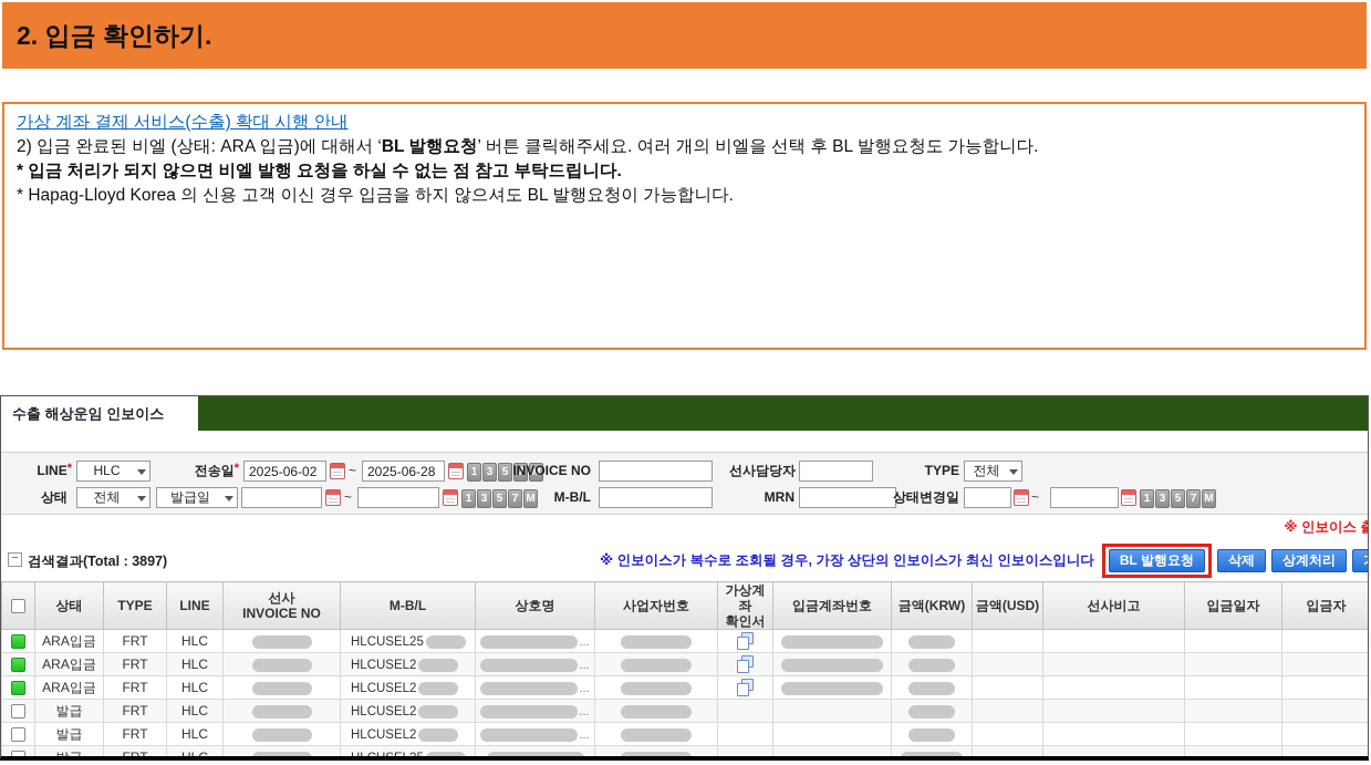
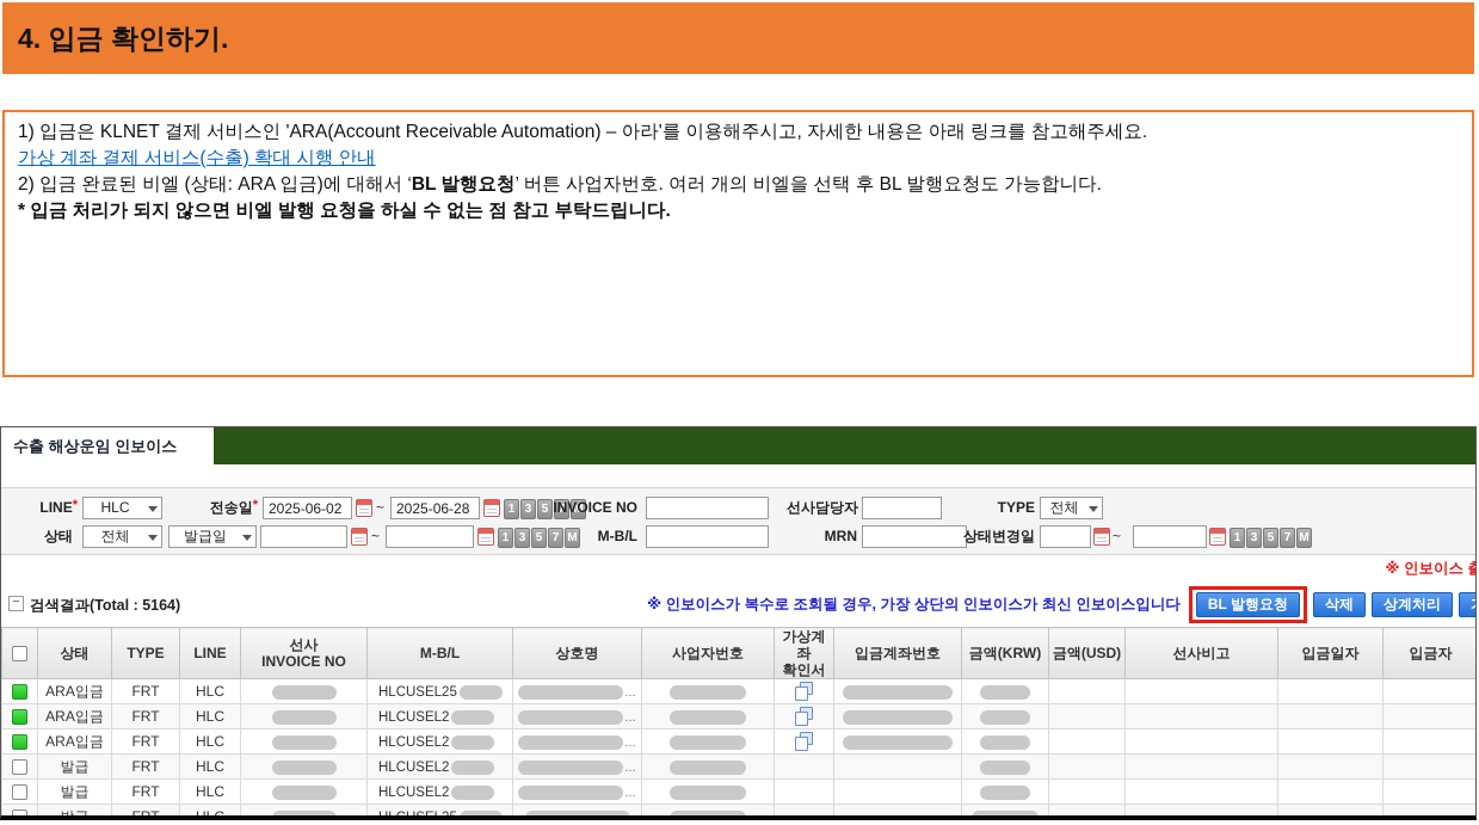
- 2. 입금 확인하기.
+ 4. 입금 확인하기.
+ 1) 입금은 KLNET 결제 서비스인 'ARA(Account Receivable Automation) – 아라'를 이용해주시고, 자세한 내용은 아래 링크를 참고해주세요.
  가상 계좌 결제 서비스(수출) 확대 시행 안내
- 2) 입금 완료된 비엘 (상태: ARA 입금)에 대해서 ‘BL 발행요청’ 버튼 클릭해주세요. 여러 개의 비엘을 선택 후 BL 발행요청도 가능합니다.
+ 2) 입금 완료된 비엘 (상태: ARA 입금)에 대해서 ‘BL 발행요청’ 버튼 사업자번호. 여러 개의 비엘을 선택 후 BL 발행요청도 가능합니다.
  * 입금 처리가 되지 않으면 비엘 발행 요청을 하실 수 없는 점 참고 부탁드립니다.
- * Hapag-Lloyd Korea 의 신용 고객 이신 경우 입금을 하지 않으셔도 BL 발행요청이 가능합니다.
  수출 해상운임 인보이스
  LINE
  HLC
  전송일
  2025-06-02
  ~
  2025-06-28
  1 3 5 7 M
  INVOICE NO
  선사담당자
  TYPE
  전체
  상태
  전체
  발급일
  ~
  1 3 5 7 M
  M-B/L
  MRN
  상태변경일
  ~
  1 3 5 7 M
  ※ 인보이스 출
- 검색결과(Total : 3897)
+ 검색결과(Total : 5164)
  ※ 인보이스가 복수로 조회될 경우, 가장 상단의 인보이스가 최신 인보이스입니다
  BL 발행요청
  삭제
  상계처리
  	상태	TYPE	LINE	선사 INVOICE NO	M-B/L	상호명	사업자번호	가상계좌 확인서	입금계좌번호	금액(KRW)	금액(USD)	선사비고	입금일자	입금자
  	ARA입금	FRT	HLC		HLCUSEL25	...
  	ARA입금	FRT	HLC		HLCUSEL2	...
  	ARA입금	FRT	HLC		HLCUSEL2	...
  	발급	FRT	HLC		HLCUSEL2	...
  	발급	FRT	HLC		HLCUSEL2	...
